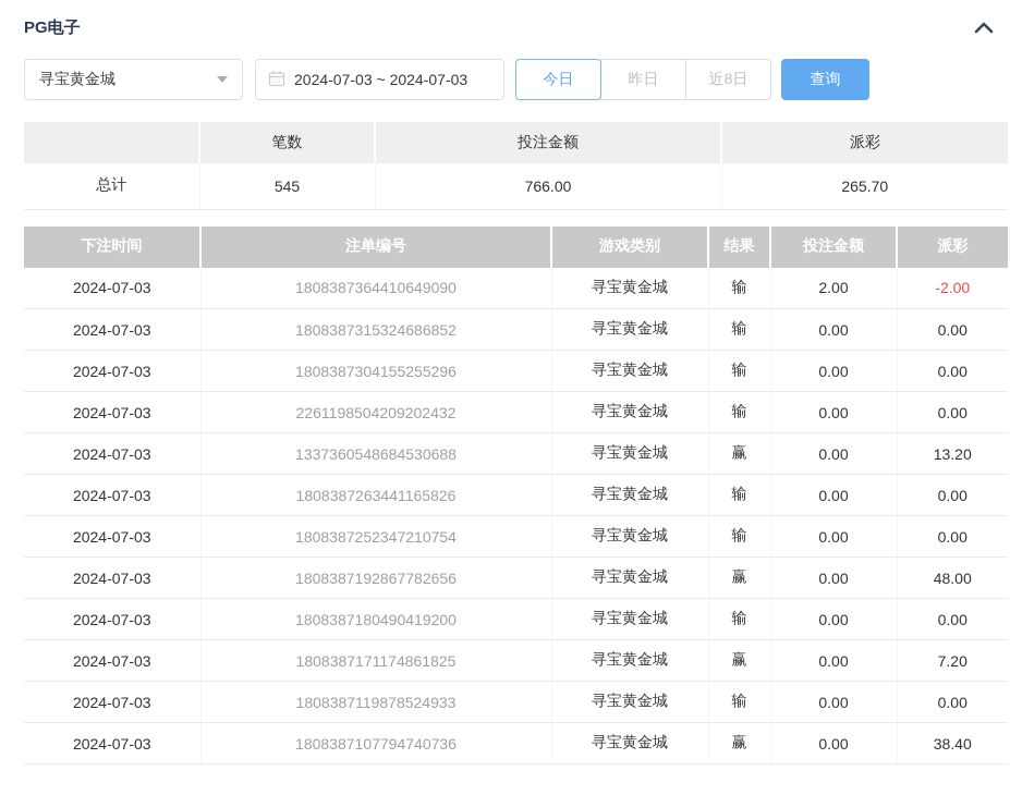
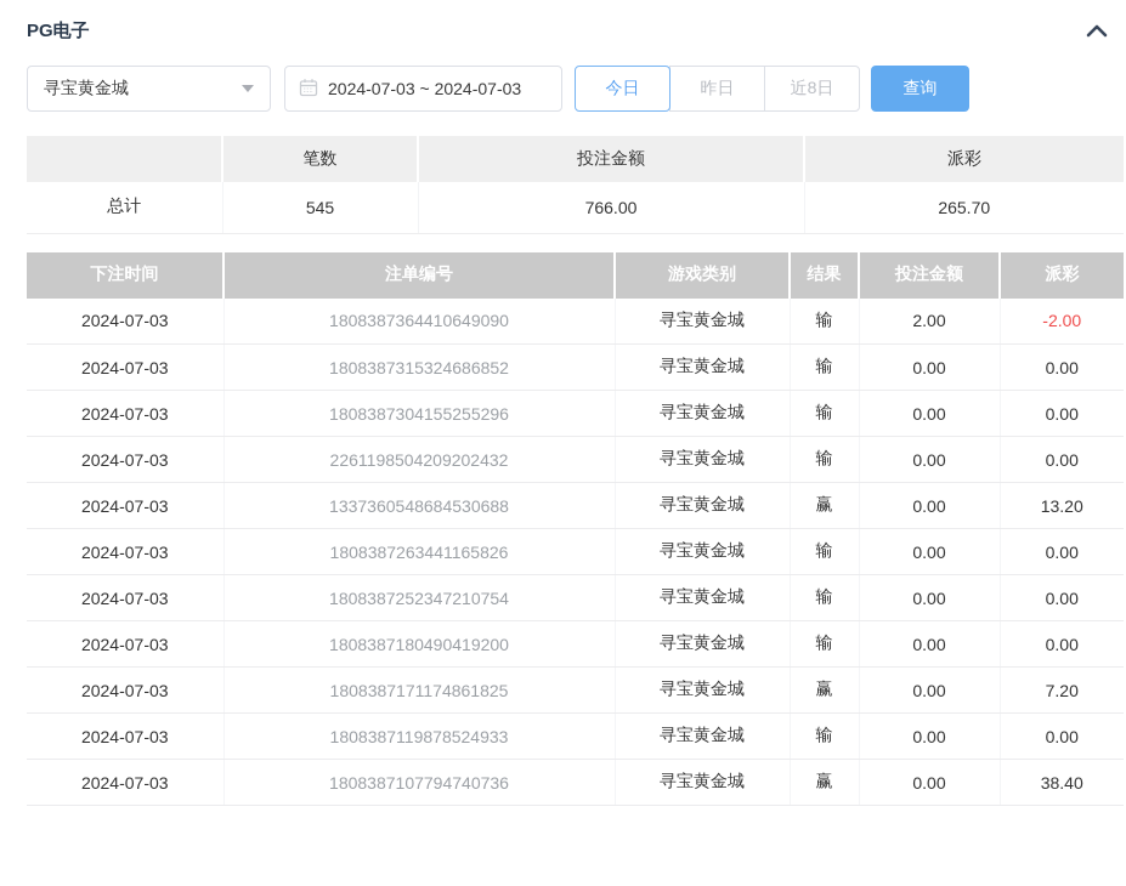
  PG电子
  寻宝黄金城
  2024-07-03 ~ 2024-07-03
  今日
  昨日
  近8日
  查询
  	笔数	投注金额	派彩
  总计	545	766.00	265.70
  下注时间	注单编号	游戏类别	结果	投注金额	派彩
  2024-07-03	1808387364410649090	寻宝黄金城	输	2.00	-2.00
  2024-07-03	1808387315324686852	寻宝黄金城	输	0.00	0.00
  2024-07-03	1808387304155255296	寻宝黄金城	输	0.00	0.00
  2024-07-03	2261198504209202432	寻宝黄金城	输	0.00	0.00
  2024-07-03	1337360548684530688	寻宝黄金城	赢	0.00	13.20
  2024-07-03	1808387263441165826	寻宝黄金城	输	0.00	0.00
  2024-07-03	1808387252347210754	寻宝黄金城	输	0.00	0.00
- 2024-07-03	1808387192867782656	寻宝黄金城	赢	0.00	48.00
  2024-07-03	1808387180490419200	寻宝黄金城	输	0.00	0.00
  2024-07-03	1808387171174861825	寻宝黄金城	赢	0.00	7.20
  2024-07-03	1808387119878524933	寻宝黄金城	输	0.00	0.00
  2024-07-03	1808387107794740736	寻宝黄金城	赢	0.00	38.40
